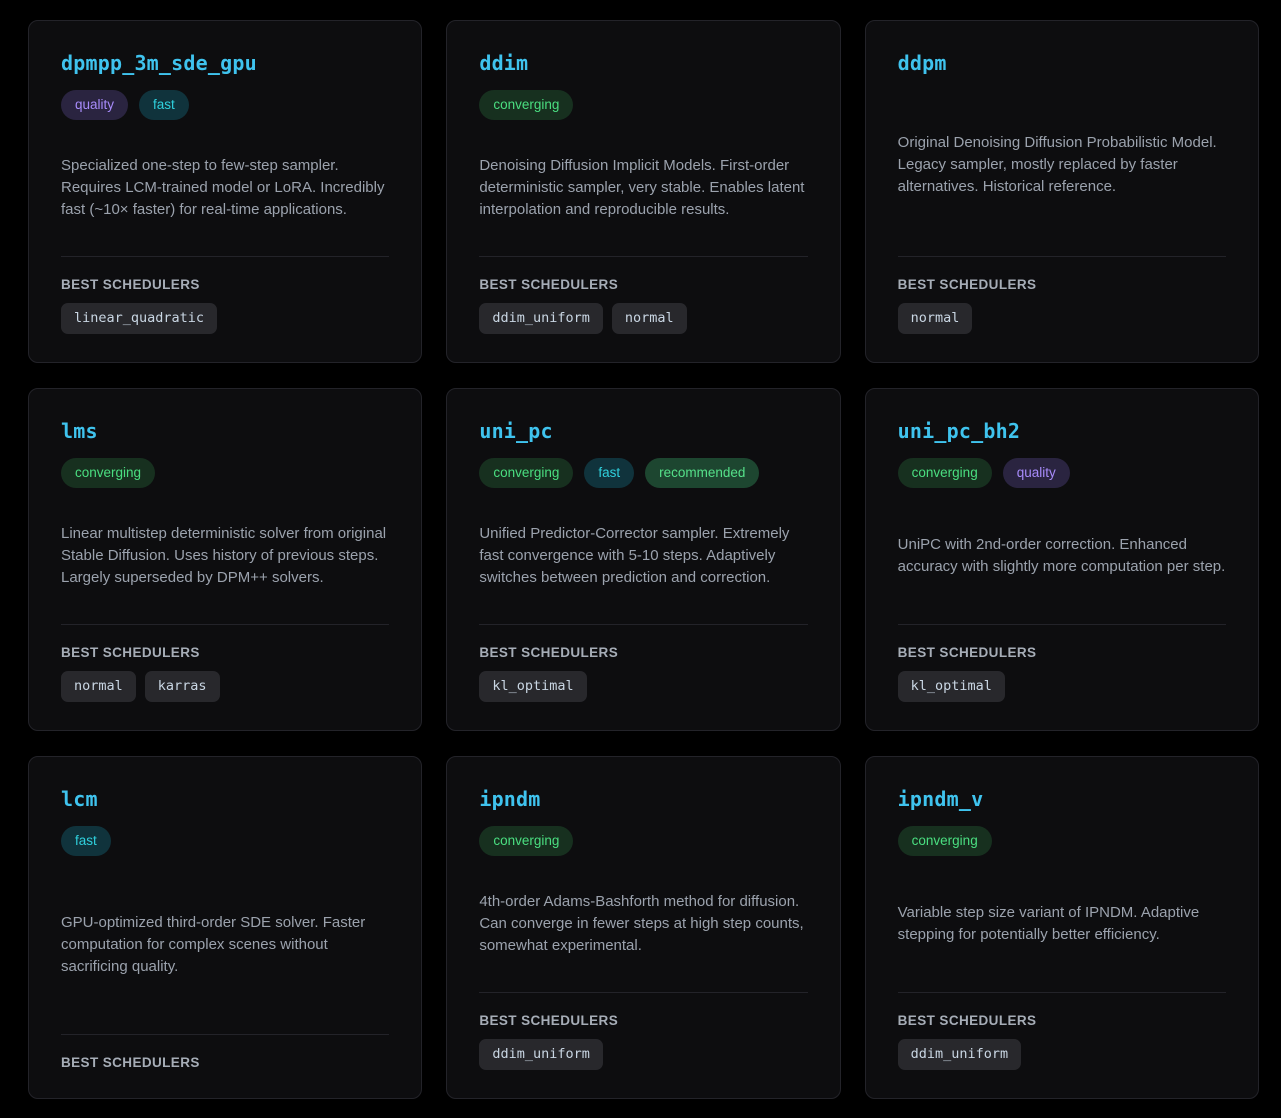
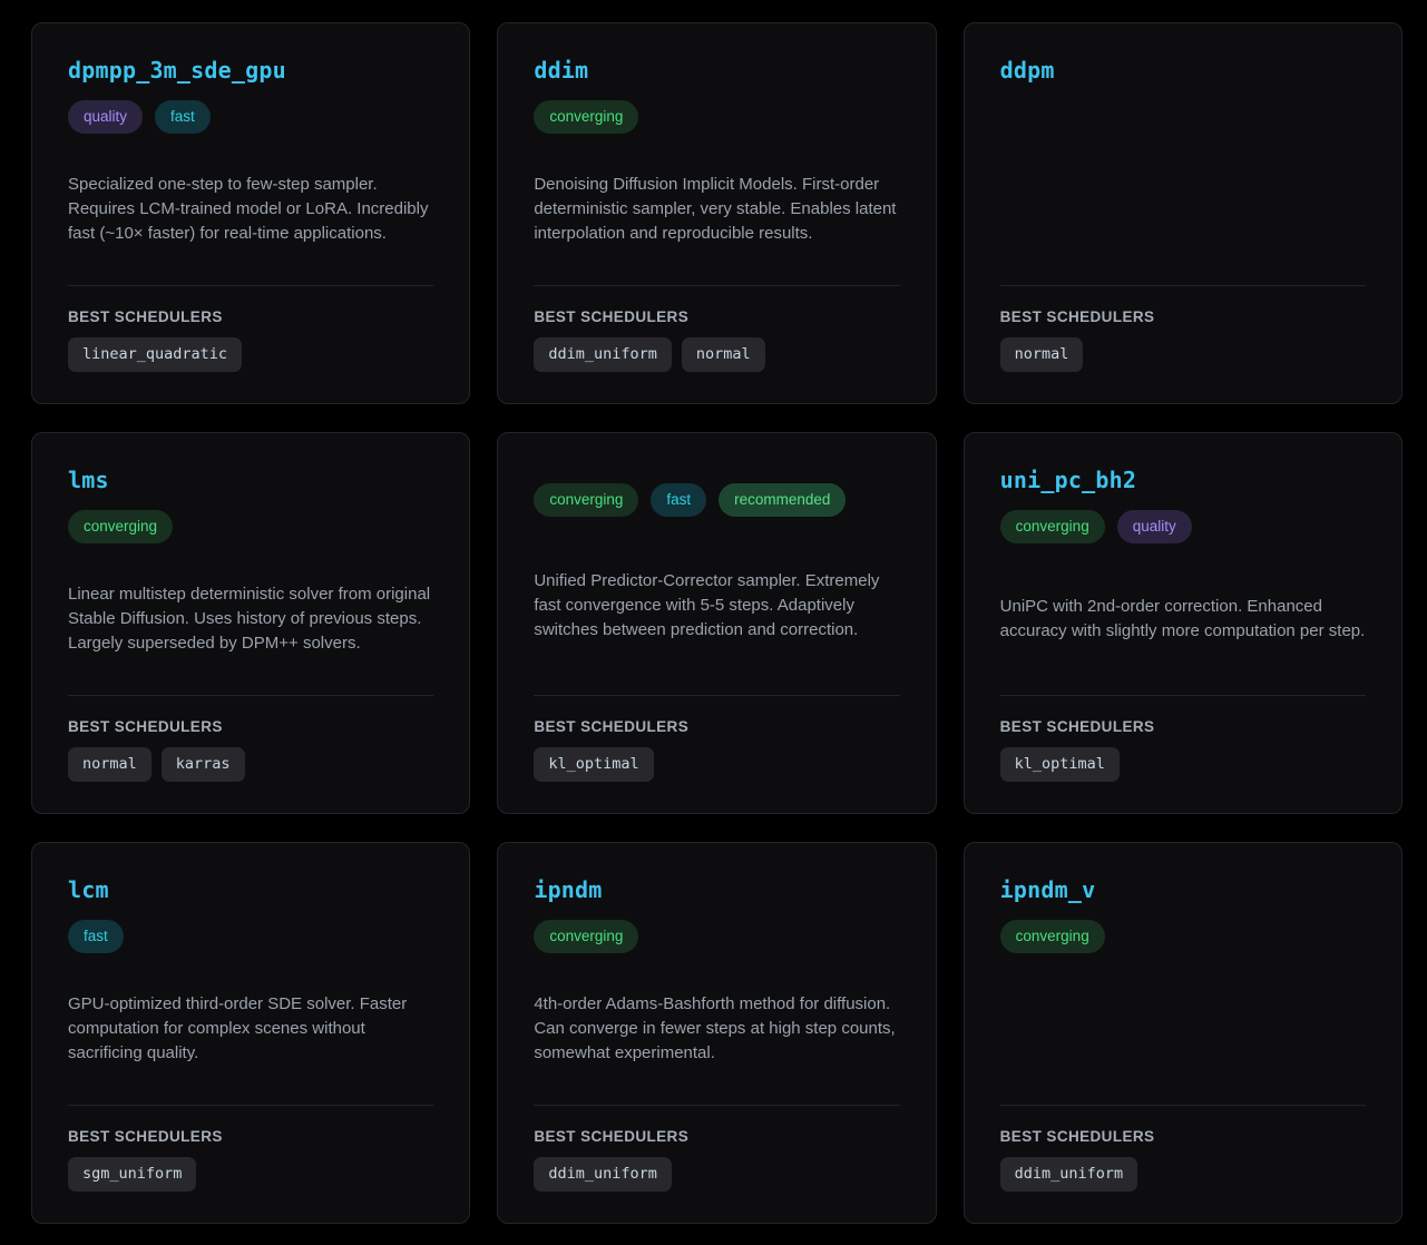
  dpmpp_3m_sde_gpu
  quality
  fast
  Specialized one-step to few-step sampler. Requires LCM-trained model or LoRA. Incredibly fast (~10× faster) for real-time applications.
  BEST SCHEDULERS
  linear_quadratic
  ddim
  converging
  Denoising Diffusion Implicit Models. First-order deterministic sampler, very stable. Enables latent interpolation and reproducible results.
  BEST SCHEDULERS
  ddim_uniform
  normal
  ddpm
- Original Denoising Diffusion Probabilistic Model. Legacy sampler, mostly replaced by faster alternatives. Historical reference.
  BEST SCHEDULERS
  normal
  lms
  converging
  Linear multistep deterministic solver from original Stable Diffusion. Uses history of previous steps. Largely superseded by DPM++ solvers.
  BEST SCHEDULERS
  normal
  karras
- uni_pc
  converging
  fast
  recommended
- Unified Predictor-Corrector sampler. Extremely fast convergence with 5-10 steps. Adaptively switches between prediction and correction.
+ Unified Predictor-Corrector sampler. Extremely fast convergence with 5-5 steps. Adaptively switches between prediction and correction.
  BEST SCHEDULERS
  kl_optimal
  uni_pc_bh2
  converging
  quality
  UniPC with 2nd-order correction. Enhanced accuracy with slightly more computation per step.
  BEST SCHEDULERS
  kl_optimal
  lcm
  fast
  GPU-optimized third-order SDE solver. Faster computation for complex scenes without sacrificing quality.
  BEST SCHEDULERS
+ sgm_uniform
  ipndm
  converging
  4th-order Adams-Bashforth method for diffusion. Can converge in fewer steps at high step counts, somewhat experimental.
  BEST SCHEDULERS
  ddim_uniform
  ipndm_v
  converging
- Variable step size variant of IPNDM. Adaptive stepping for potentially better efficiency.
  BEST SCHEDULERS
  ddim_uniform
